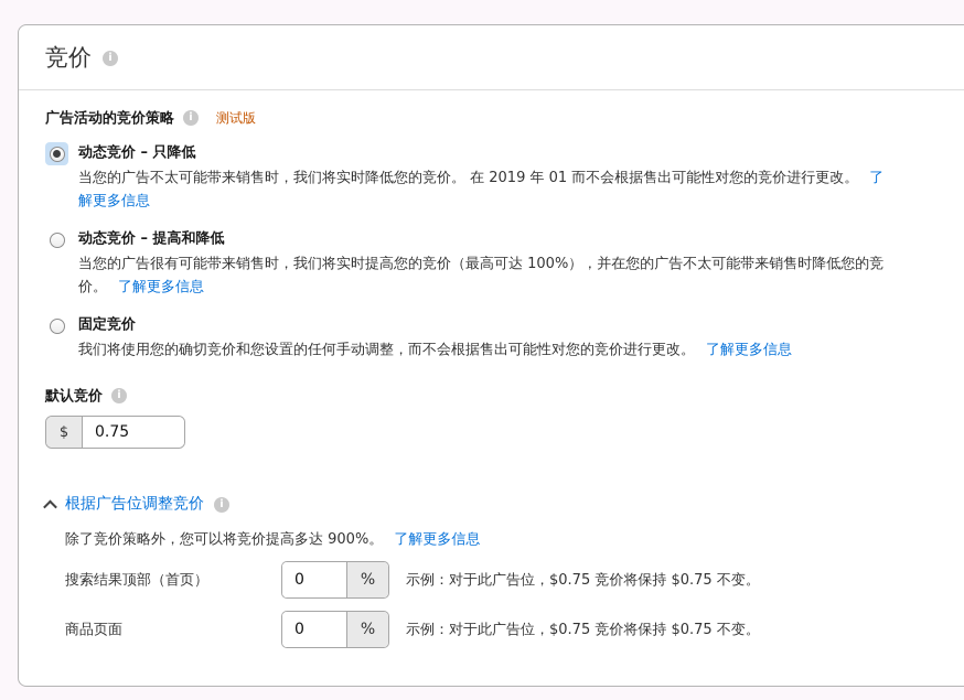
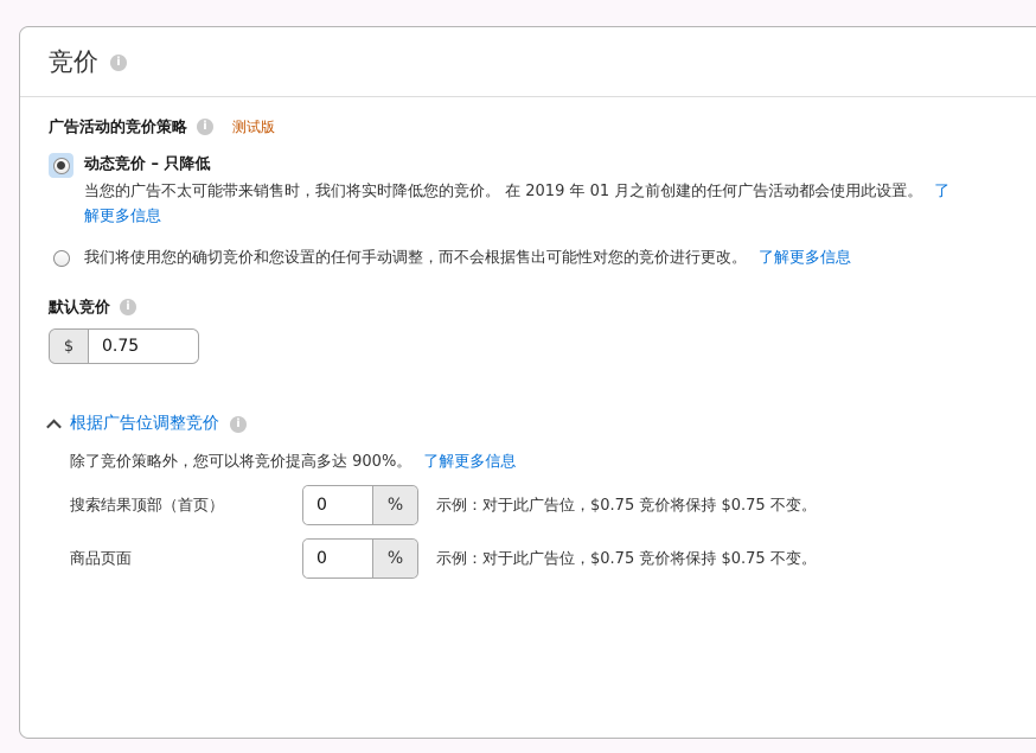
  竞价
  i
  广告活动的竞价策略
  i
  测试版
  动态竞价 – 只降低
- 当您的广告不太可能带来销售时，我们将实时降低您的竞价。 在 2019 年 01 而不会根据售出可能性对您的竞价进行更改。 了解更多信息
+ 当您的广告不太可能带来销售时，我们将实时降低您的竞价。 在 2019 年 01 月之前创建的任何广告活动都会使用此设置。 了解更多信息
- 动态竞价 – 提高和降低
- 当您的广告很有可能带来销售时，我们将实时提高您的竞价（最高可达 100%），并在您的广告不太可能带来销售时降低您的竞价。 了解更多信息
- 固定竞价
  我们将使用您的确切竞价和您设置的任何手动调整，而不会根据售出可能性对您的竞价进行更改。 了解更多信息
  默认竞价
  i
  $
  0.75
  根据广告位调整竞价
  i
  除了竞价策略外，您可以将竞价提高多达 900%。 了解更多信息
  搜索结果顶部（首页）
  0
  %
  示例：对于此广告位，$0.75 竞价将保持 $0.75 不变。
  商品页面
  0
  %
  示例：对于此广告位，$0.75 竞价将保持 $0.75 不变。
